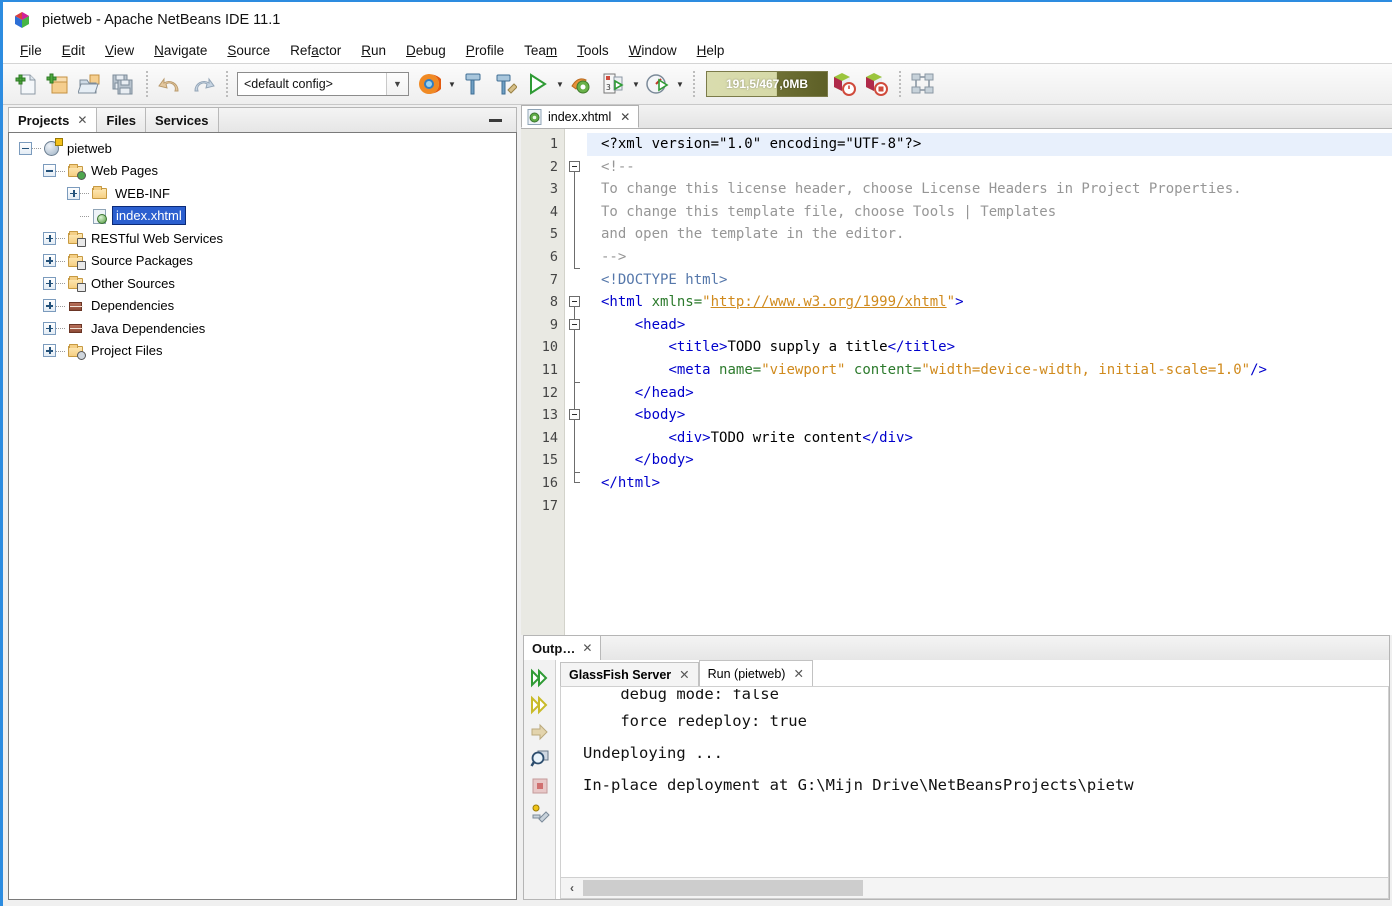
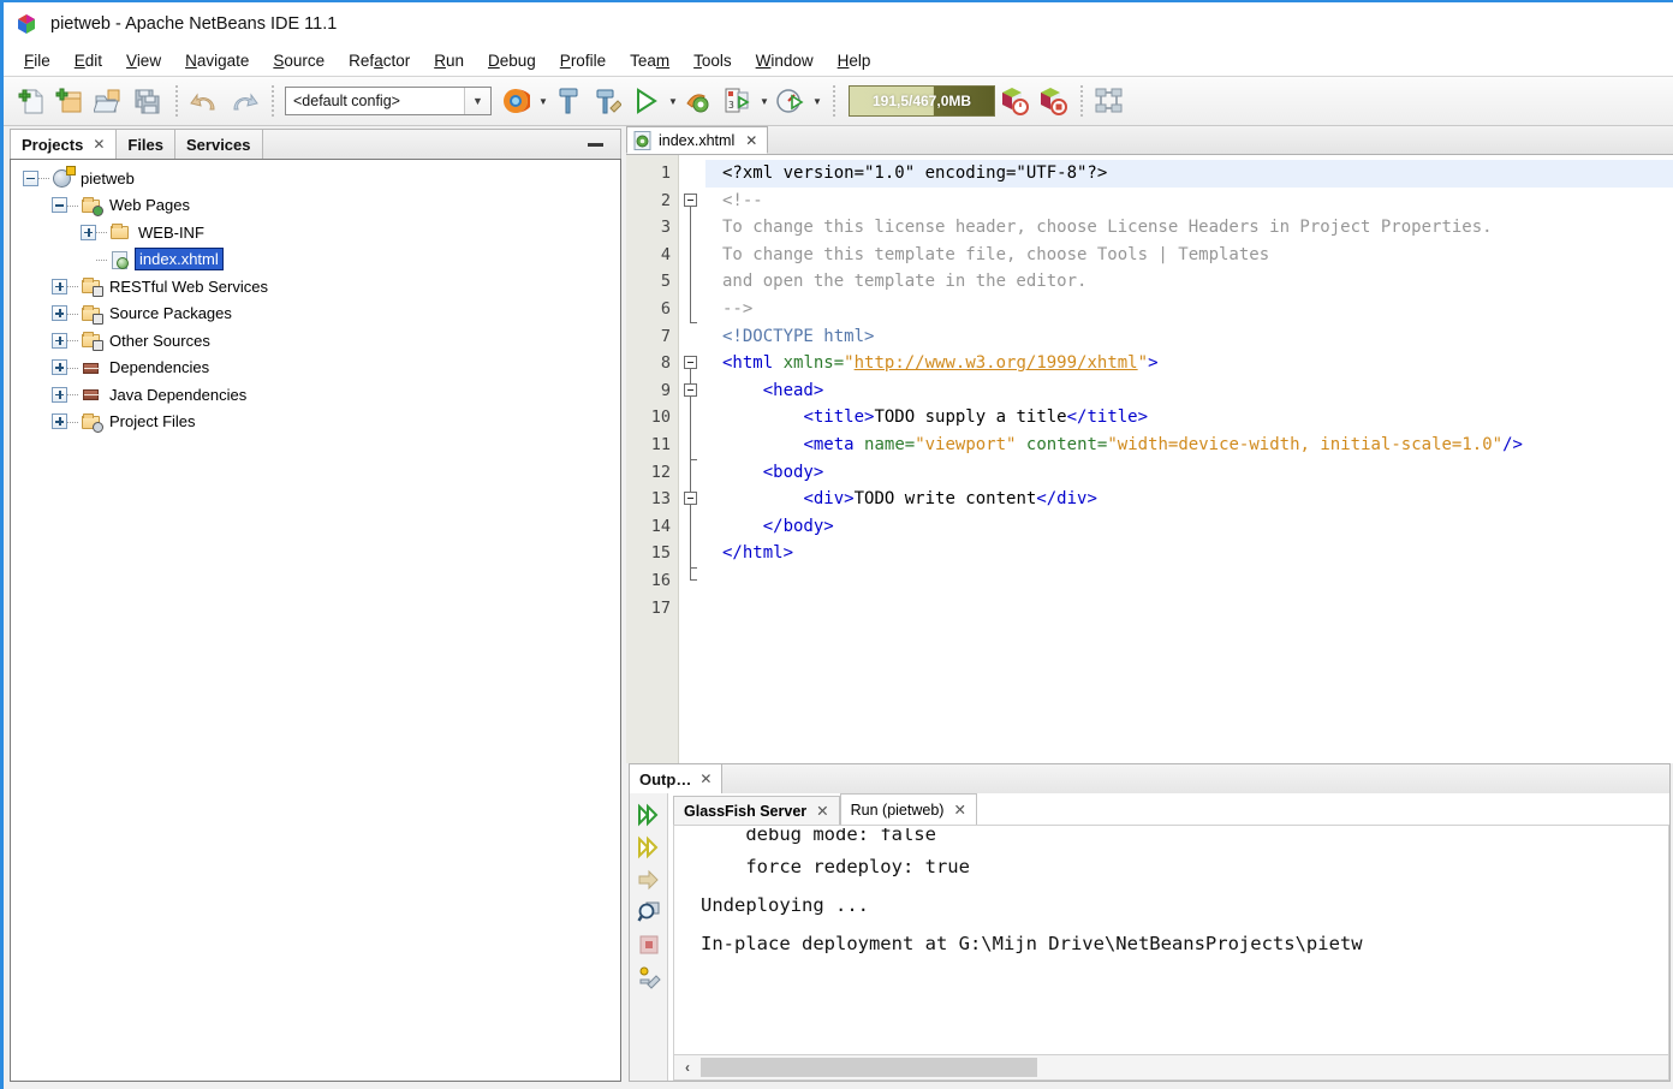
  pietweb - Apache NetBeans IDE 11.1
  File
  Edit
  View
  Navigate
  Source
  Refactor
  Run
  Debug
  Profile
  Team
  Tools
  Window
  Help
  <default config>
  ▼
  ▼
  ▼
  3
  ▼
  ▼
  191,5/467,0MB
  Projects
  ✕
  Files
  Services
  pietweb
  Web Pages
  WEB-INF
  index.xhtml
  RESTful Web Services
  Source Packages
  Other Sources
  Dependencies
  Java Dependencies
  Project Files
  index.xhtml
  ✕
  1
  2
  3
  4
  5
  6
  7
  8
  9
  10
  11
  12
  13
  14
  15
  16
  17
  <?xml version="1.0" encoding="UTF-8"?>
  <!--
  To change this license header, choose License Headers in Project Properties.
  To change this template file, choose Tools | Templates
  and open the template in the editor.
  -->
  <!DOCTYPE html>
  <html xmlns="http://www.w3.org/1999/xhtml">
  <head>
  <title>TODO supply a title</title>
  <meta name="viewport" content="width=device-width, initial-scale=1.0"/>
- </head>
  <body>
  <div>TODO write content</div>
  </body>
  </html>
  Outp…
  ✕
  GlassFish Server
  ✕
  Run (pietweb)
  ✕
  debug mode: false
  force redeploy: true
  Undeploying ...
  In-place deployment at G:\Mijn Drive\NetBeansProjects\pietw
  ‹
